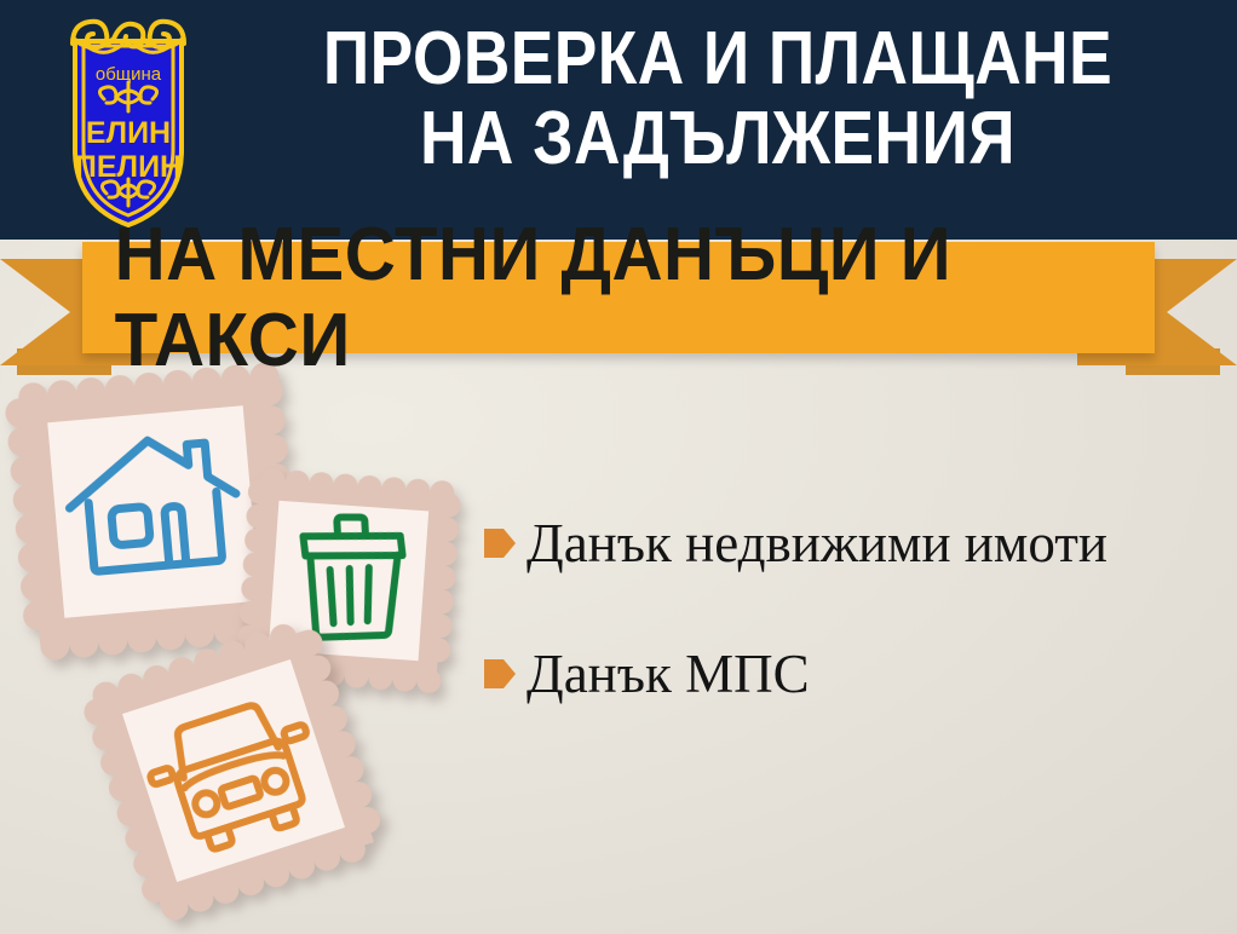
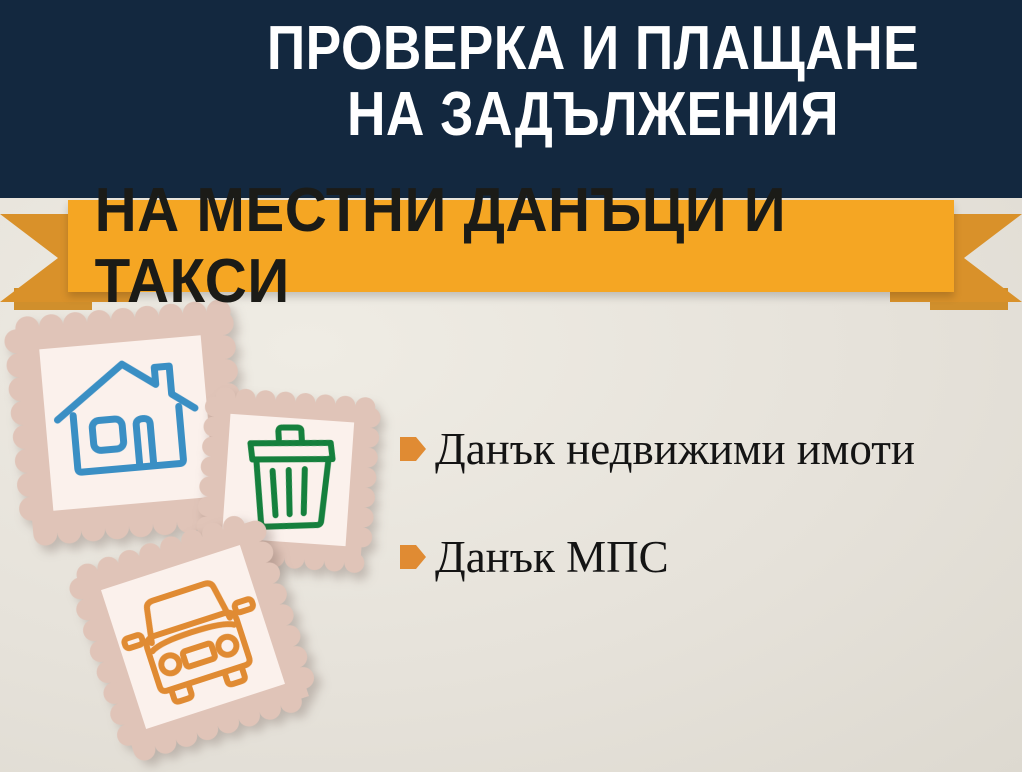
  ПРОВЕРКА И ПЛАЩАНЕ
  НА ЗАДЪЛЖЕНИЯ
- община
- ЕЛИН
- ПЕЛИН
  НА МЕСТНИ ДАНЪЦИ И ТАКСИ
  Данък недвижими имоти
  Данък МПС
